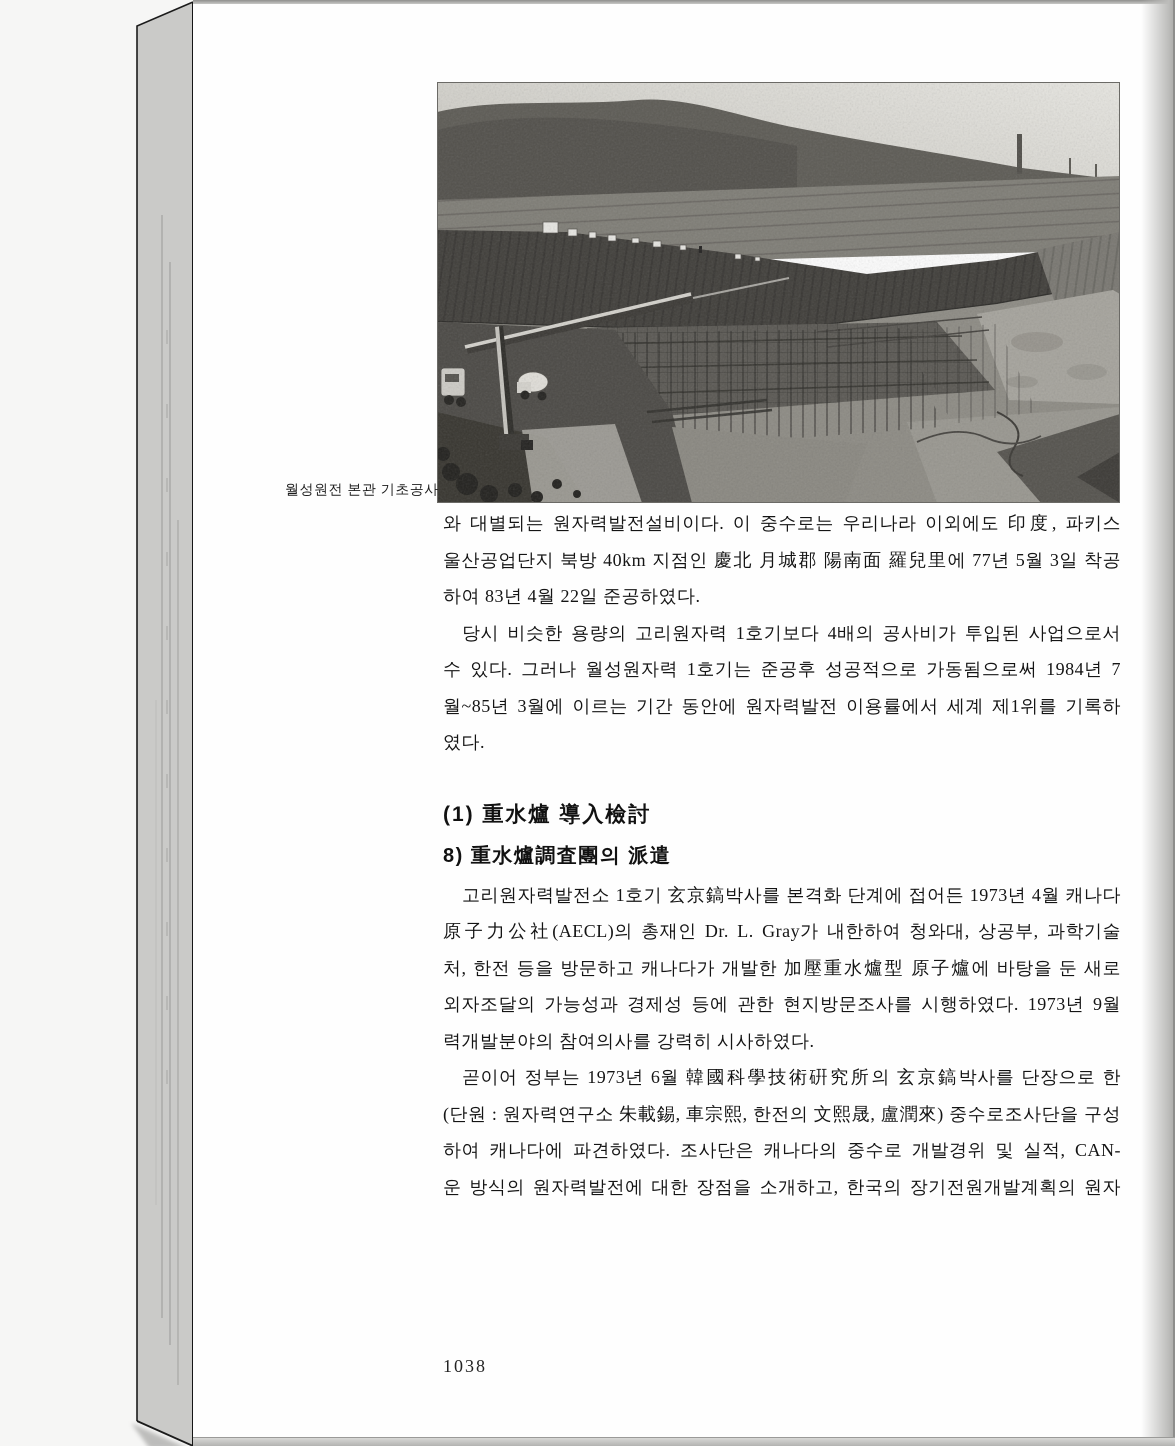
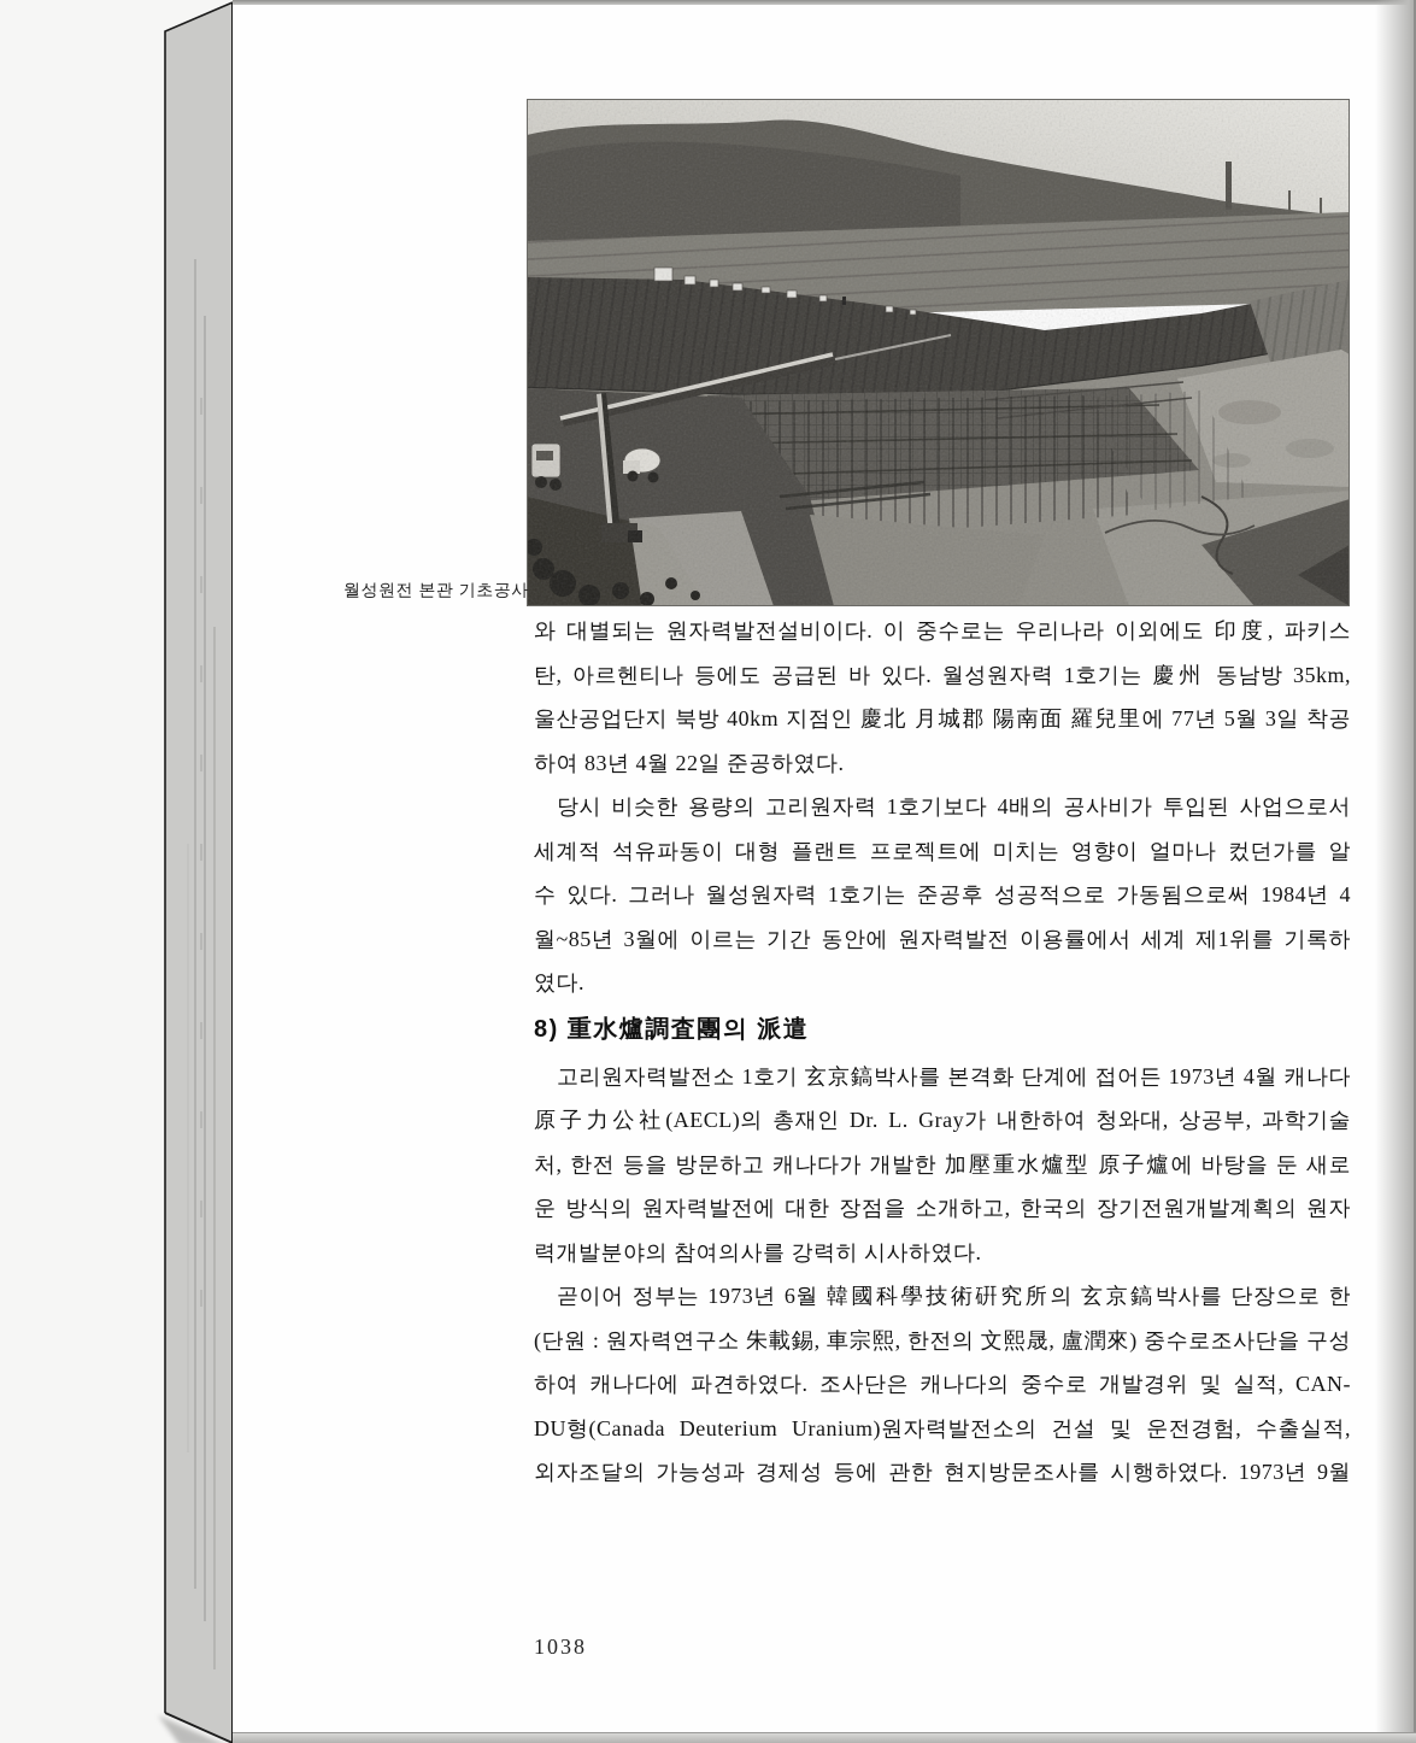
  월성원전 본관 기초공사
  와 대별되는 원자력발전설비이다. 이 중수로는 우리나라 이외에도 印度, 파키스
+ 탄, 아르헨티나 등에도 공급된 바 있다. 월성원자력 1호기는 慶州 동남방 35km,
  울산공업단지 북방 40km 지점인 慶北 月城郡 陽南面 羅兒里에 77년 5월 3일 착공
  하여 83년 4월 22일 준공하였다.
  당시 비슷한 용량의 고리원자력 1호기보다 4배의 공사비가 투입된 사업으로서
+ 세계적 석유파동이 대형 플랜트 프로젝트에 미치는 영향이 얼마나 컸던가를 알
- 수 있다. 그러나 월성원자력 1호기는 준공후 성공적으로 가동됨으로써 1984년 7
+ 수 있다. 그러나 월성원자력 1호기는 준공후 성공적으로 가동됨으로써 1984년 4
  월~85년 3월에 이르는 기간 동안에 원자력발전 이용률에서 세계 제1위를 기록하
  였다.
- (1) 重水爐 導入檢討
  8) 重水爐調査團의 派遣
  고리원자력발전소 1호기 玄京鎬박사를 본격화 단계에 접어든 1973년 4월 캐나다
  原子力公社(AECL)의 총재인 Dr. L. Gray가 내한하여 청와대, 상공부, 과학기술
  처, 한전 등을 방문하고 캐나다가 개발한 加壓重水爐型 原子爐에 바탕을 둔 새로
- 외자조달의 가능성과 경제성 등에 관한 현지방문조사를 시행하였다. 1973년 9월
+ 운 방식의 원자력발전에 대한 장점을 소개하고, 한국의 장기전원개발계획의 원자
  력개발분야의 참여의사를 강력히 시사하였다.
  곧이어 정부는 1973년 6월 韓國科學技術硏究所의 玄京鎬박사를 단장으로 한
  (단원 : 원자력연구소 朱載錫, 車宗熙, 한전의 文熙晟, 盧潤來) 중수로조사단을 구성
  하여 캐나다에 파견하였다. 조사단은 캐나다의 중수로 개발경위 및 실적, CAN-
+ DU형(Canada Deuterium Uranium)원자력발전소의 건설 및 운전경험, 수출실적,
- 운 방식의 원자력발전에 대한 장점을 소개하고, 한국의 장기전원개발계획의 원자
+ 외자조달의 가능성과 경제성 등에 관한 현지방문조사를 시행하였다. 1973년 9월
  1038
